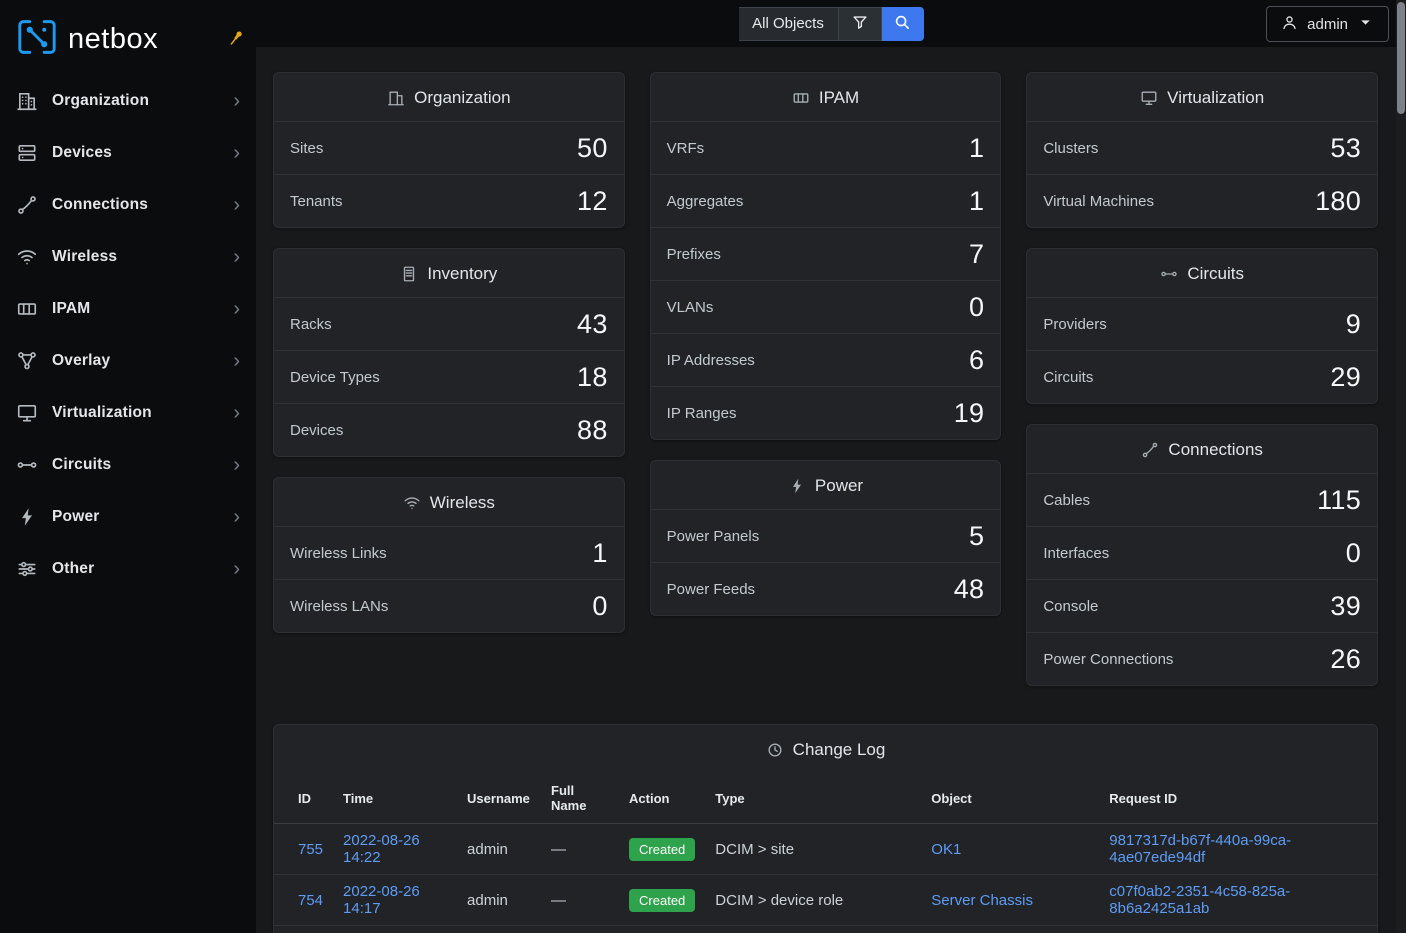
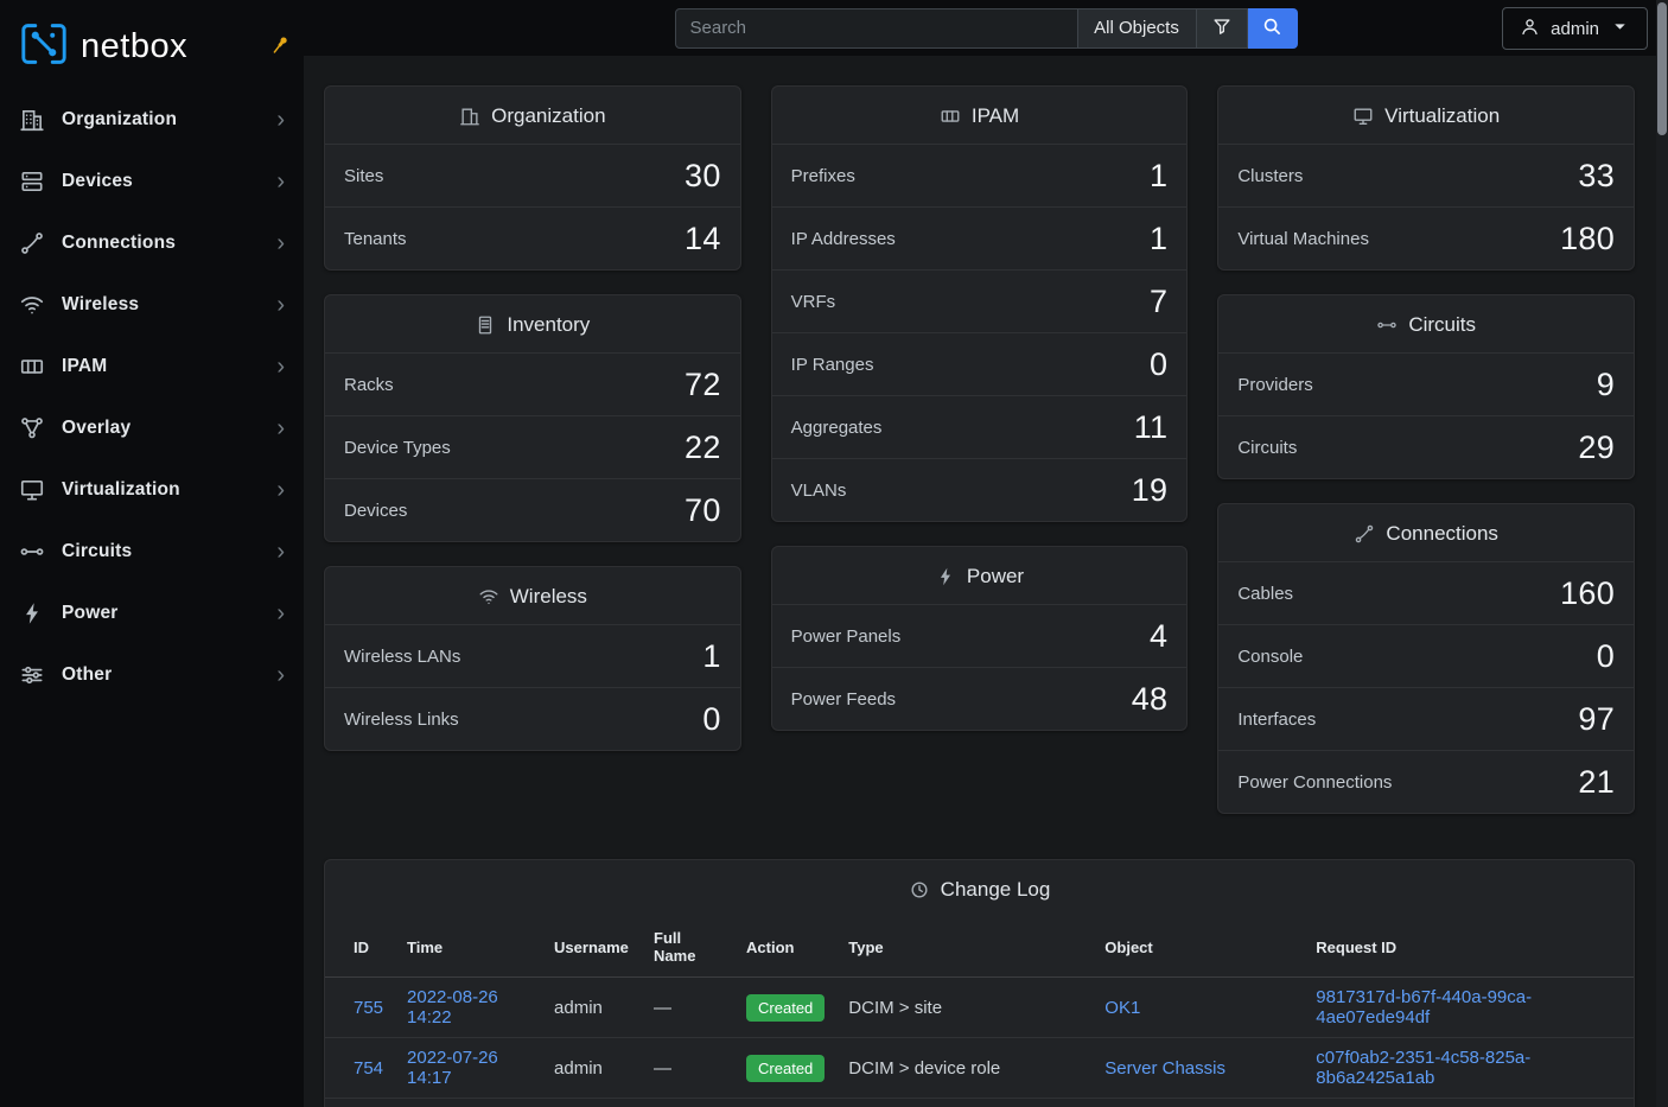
  netbox
  Organization
  ›
  Devices
  ›
  Connections
  ›
  Wireless
  ›
  IPAM
  ›
  Overlay
  ›
  Virtualization
  ›
  Circuits
  ›
  Power
  ›
  Other
  ›
+ Search
  All Objects
  admin
  Organization
  Sites
- 50
+ 30
  Tenants
- 12
+ 14
  Inventory
  Racks
- 43
+ 72
  Device Types
- 18
+ 22
  Devices
- 88
+ 70
  Wireless
- Wireless Links
+ Wireless LANs
  1
- Wireless LANs
+ Wireless Links
  0
  IPAM
- VRFs
+ Prefixes
  1
- Aggregates
+ IP Addresses
  1
- Prefixes
+ VRFs
  7
- VLANs
+ IP Ranges
  0
- IP Addresses
+ Aggregates
- 6
+ 11
- IP Ranges
+ VLANs
  19
  Power
  Power Panels
- 5
+ 4
  Power Feeds
  48
  Virtualization
  Clusters
- 53
+ 33
  Virtual Machines
  180
  Circuits
  Providers
  9
  Circuits
  29
  Connections
  Cables
- 115
+ 160
- Interfaces
+ Console
  0
- Console
+ Interfaces
- 39
+ 97
  Power Connections
- 26
+ 21
  Change Log
  ID	Time	Username	Full Name	Action	Type	Object	Request ID
  755	2022-08-26 14:22	admin	—	Created	DCIM > site	OK1	9817317d-b67f-440a-99ca-4ae07ede94df
- 754	2022-08-26 14:17	admin	—	Created	DCIM > device role	Server Chassis	c07f0ab2-2351-4c58-825a-8b6a2425a1ab
+ 754	2022-07-26 14:17	admin	—	Created	DCIM > device role	Server Chassis	c07f0ab2-2351-4c58-825a-8b6a2425a1ab
